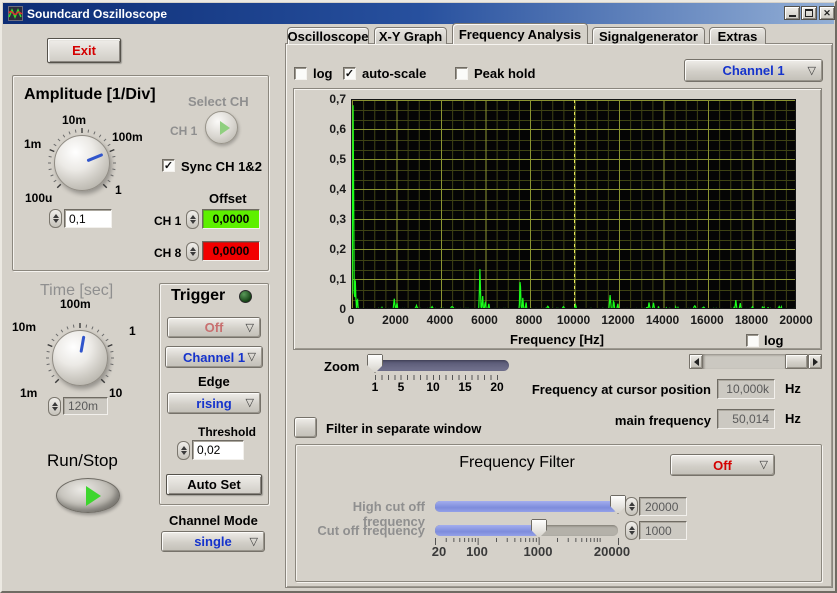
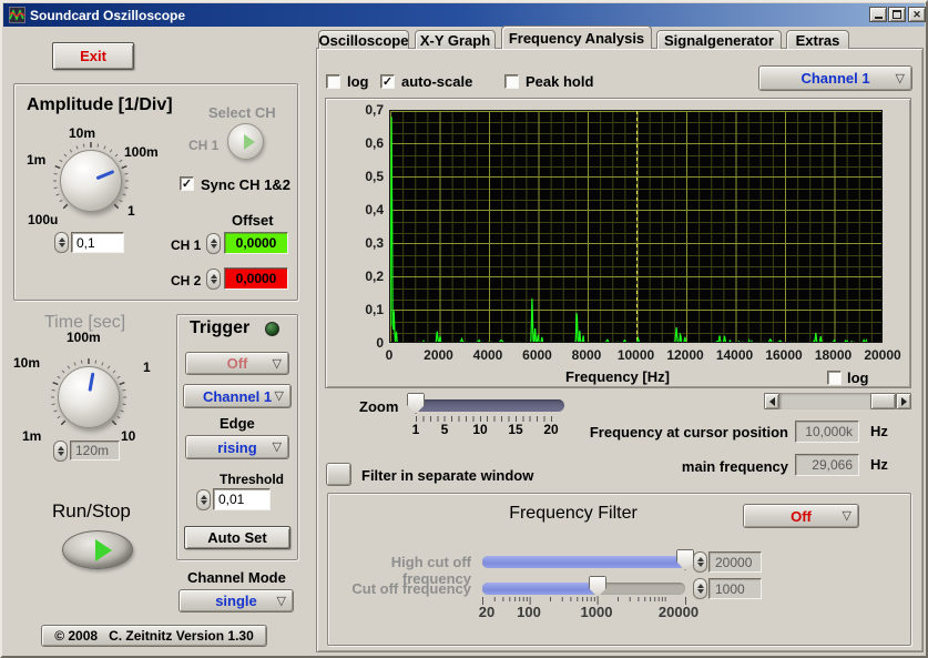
  Soundcard Oszilloscope
  ✕
  Exit
  Amplitude [1/Div]
  10m
  1m
  100m
  1
  100u
  0,1
  Select CH
  CH 1
  Sync CH 1&2
  Offset
  CH 1
  0,0000
- CH 8
+ CH 2
  0,0000
  Time [sec]
  100m
  10m
  1
  1m
  10
  120m
  Trigger
  Off
  ▽
  Channel 1
  ▽
  Edge
  rising
  ▽
  Threshold
- 0,02
+ 0,01
  Auto Set
  Run/Stop
  Channel Mode
  single
  ▽
+ © 2008 C. Zeitnitz Version 1.30
  Oscilloscope
  X-Y Graph
  Frequency Analysis
  Signalgenerator
  Extras
  log
  auto-scale
  Peak hold
  Channel 1
  ▽
  0
  0,1
  0,2
  0,3
  0,4
  0,5
  0,6
  0,7
  0
  2000
  4000
  6000
  8000
  10000
  12000
  14000
  16000
  18000
  20000
  Frequency [Hz]
  log
  Zoom
  1
  5
  10
  15
  20
  Frequency at cursor position
  10,000k
  Hz
  main frequency
- 50,014
+ 29,066
  Hz
  Filter in separate window
  Frequency Filter
  Off
  ▽
  High cut off frequency
  20000
  Cut off frequency
  1000
  20
  100
  1000
  20000
